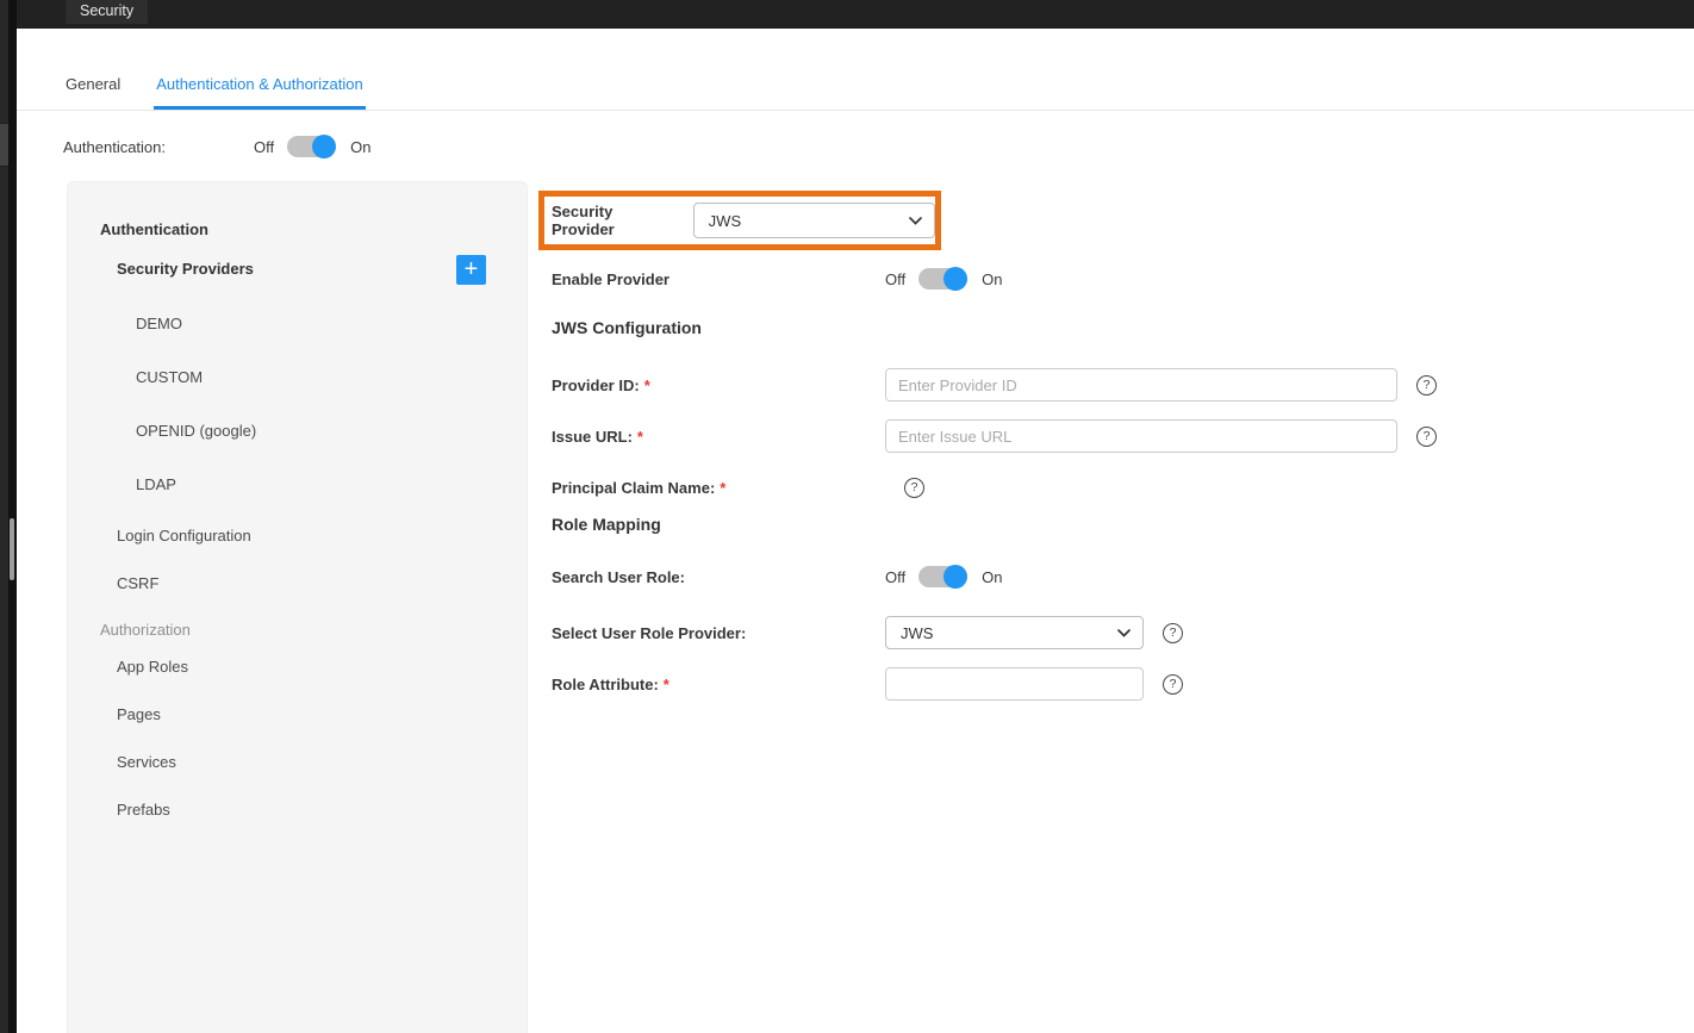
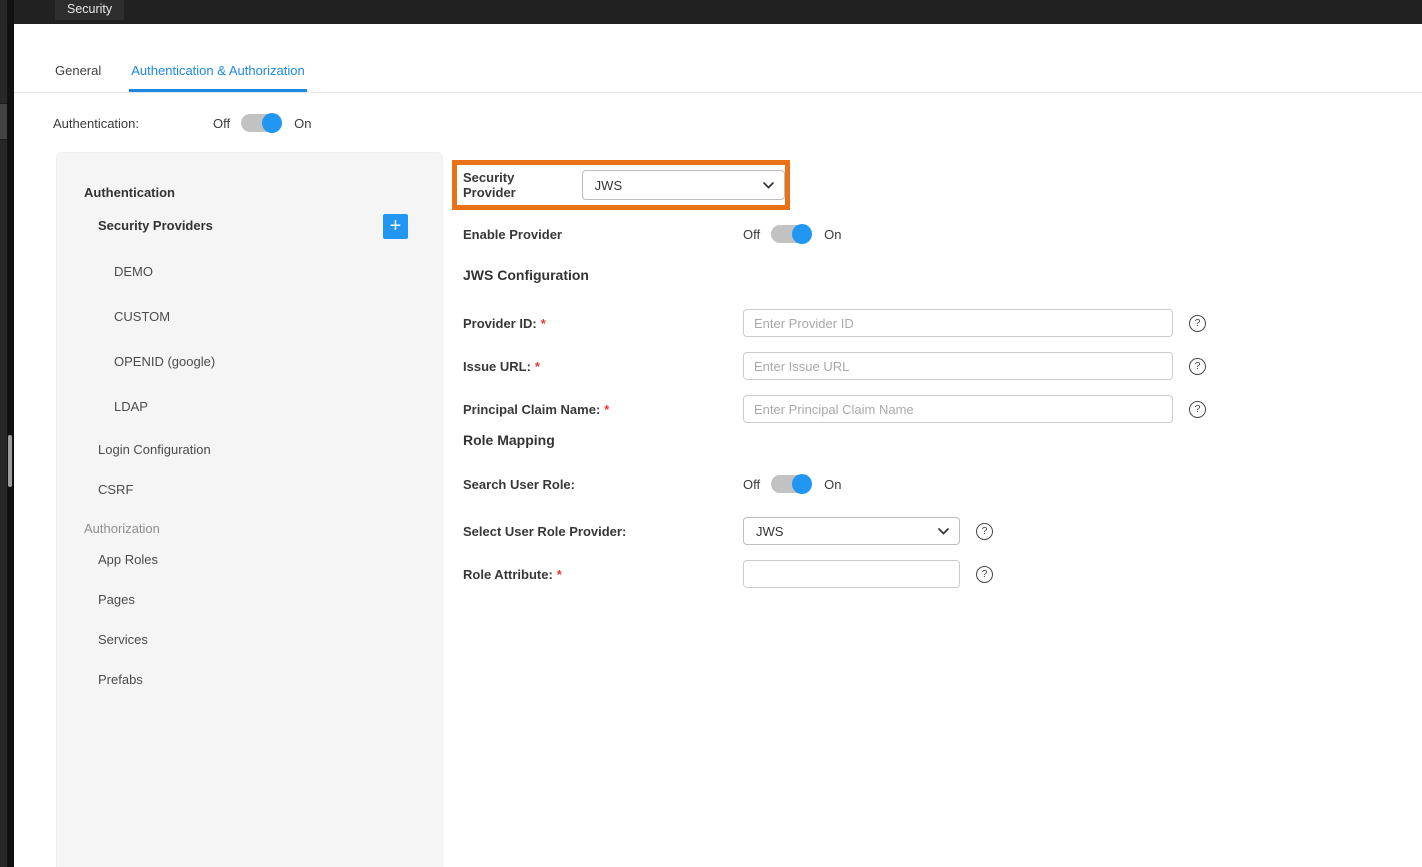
  Security
  General
  Authentication & Authorization
  Authentication:
  Off
  On
  Authentication
  Security Providers
  +
  DEMO
  CUSTOM
  OPENID (google)
  LDAP
  Login Configuration
  CSRF
  Authorization
  App Roles
  Pages
  Services
  Prefabs
  Security Provider
  JWS
  Enable Provider
  Off
  On
  JWS Configuration
  Provider ID: *
  Enter Provider ID
  ?
  Issue URL: *
  Enter Issue URL
  ?
  Principal Claim Name: *
+ Enter Principal Claim Name
  ?
  Role Mapping
  Search User Role:
  Off
  On
  Select User Role Provider:
  JWS
  ?
  Role Attribute: *
  ?
